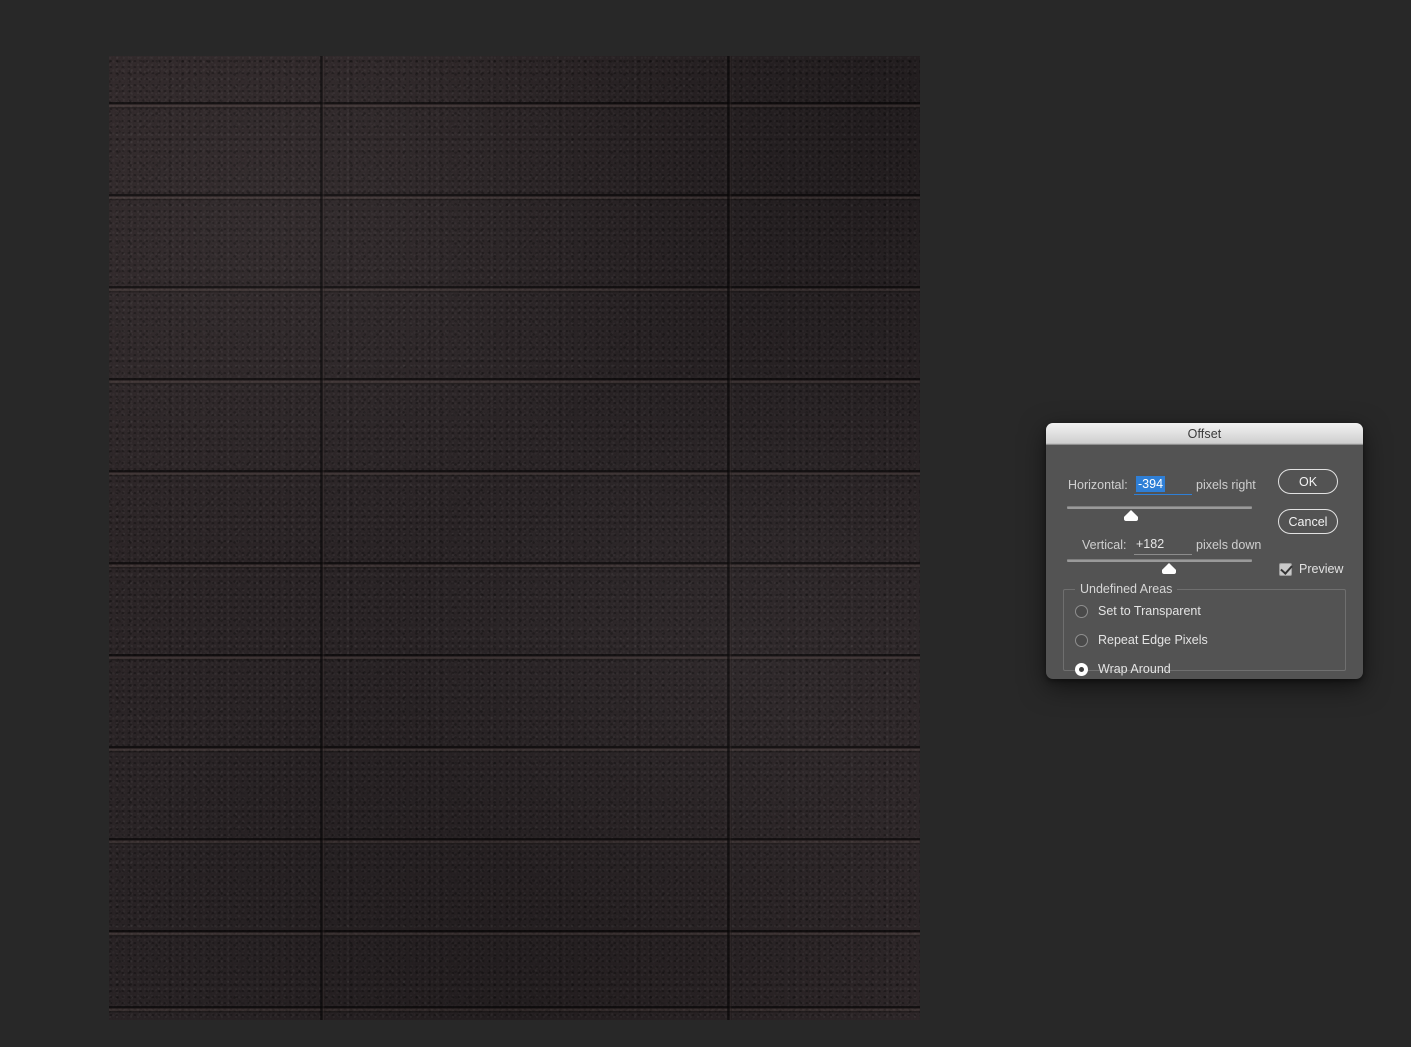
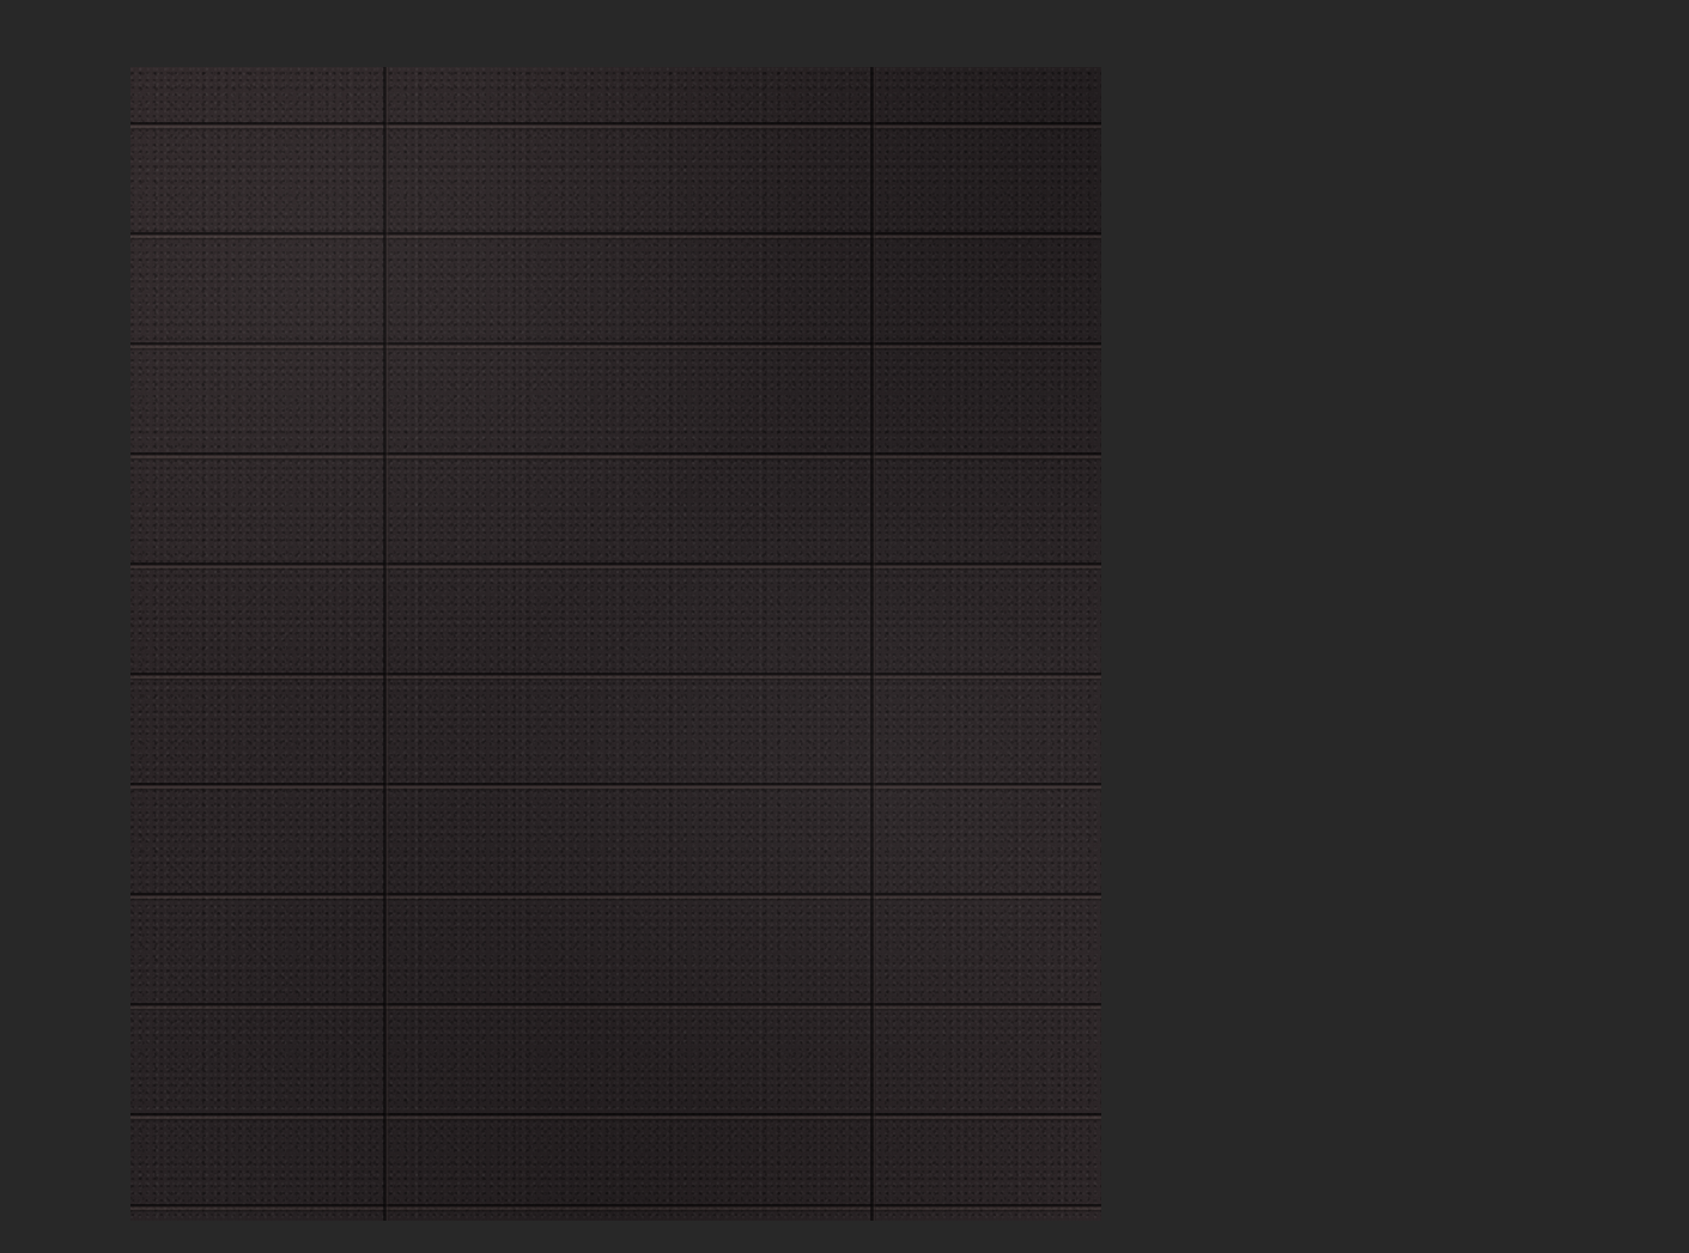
- Offset
- Horizontal:
- -394
- pixels right
- Vertical:
- +182
- pixels down
- OK
- Cancel
- Preview
- Undefined Areas
- Set to Transparent
- Repeat Edge Pixels
- Wrap Around
